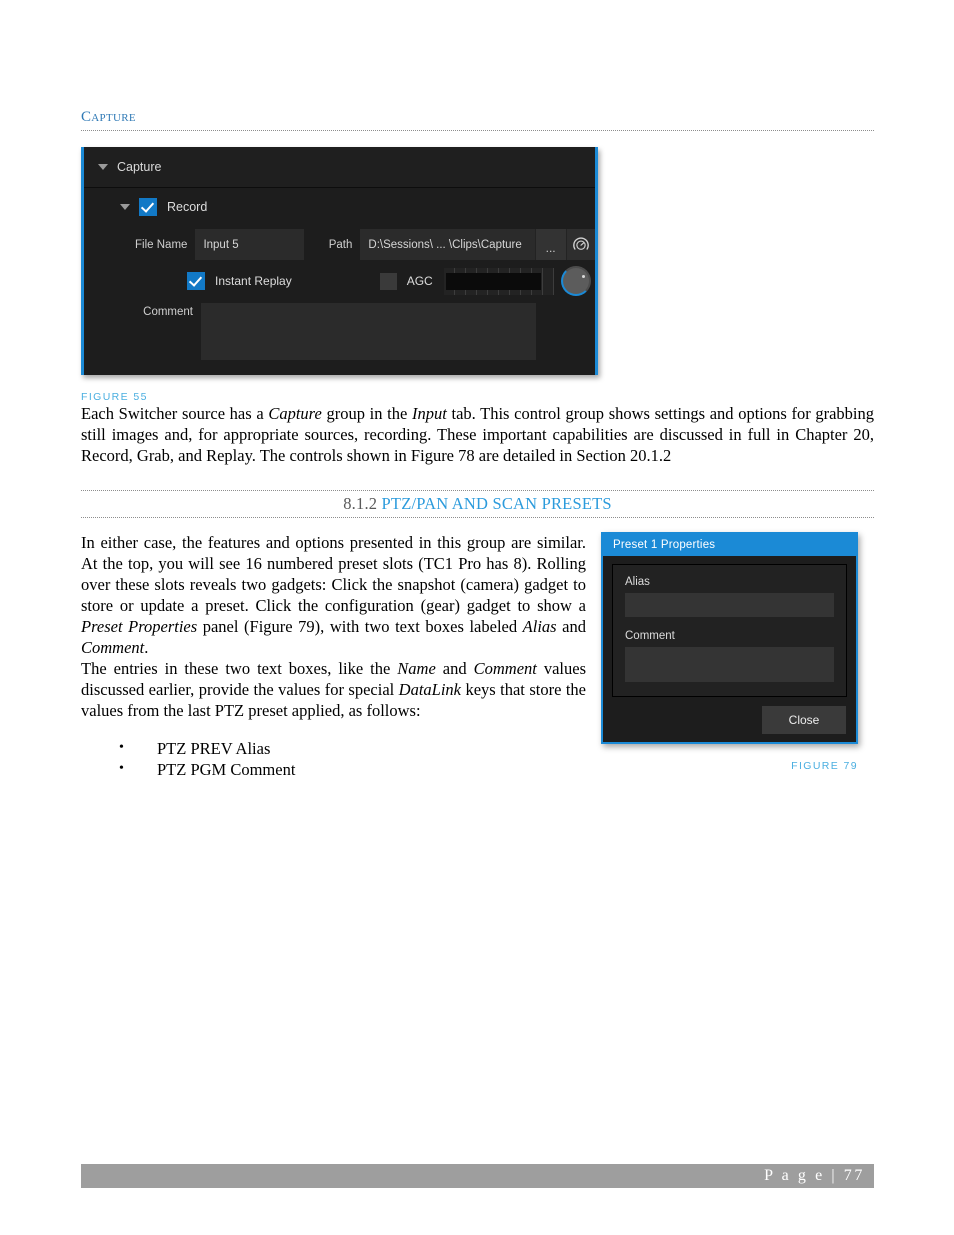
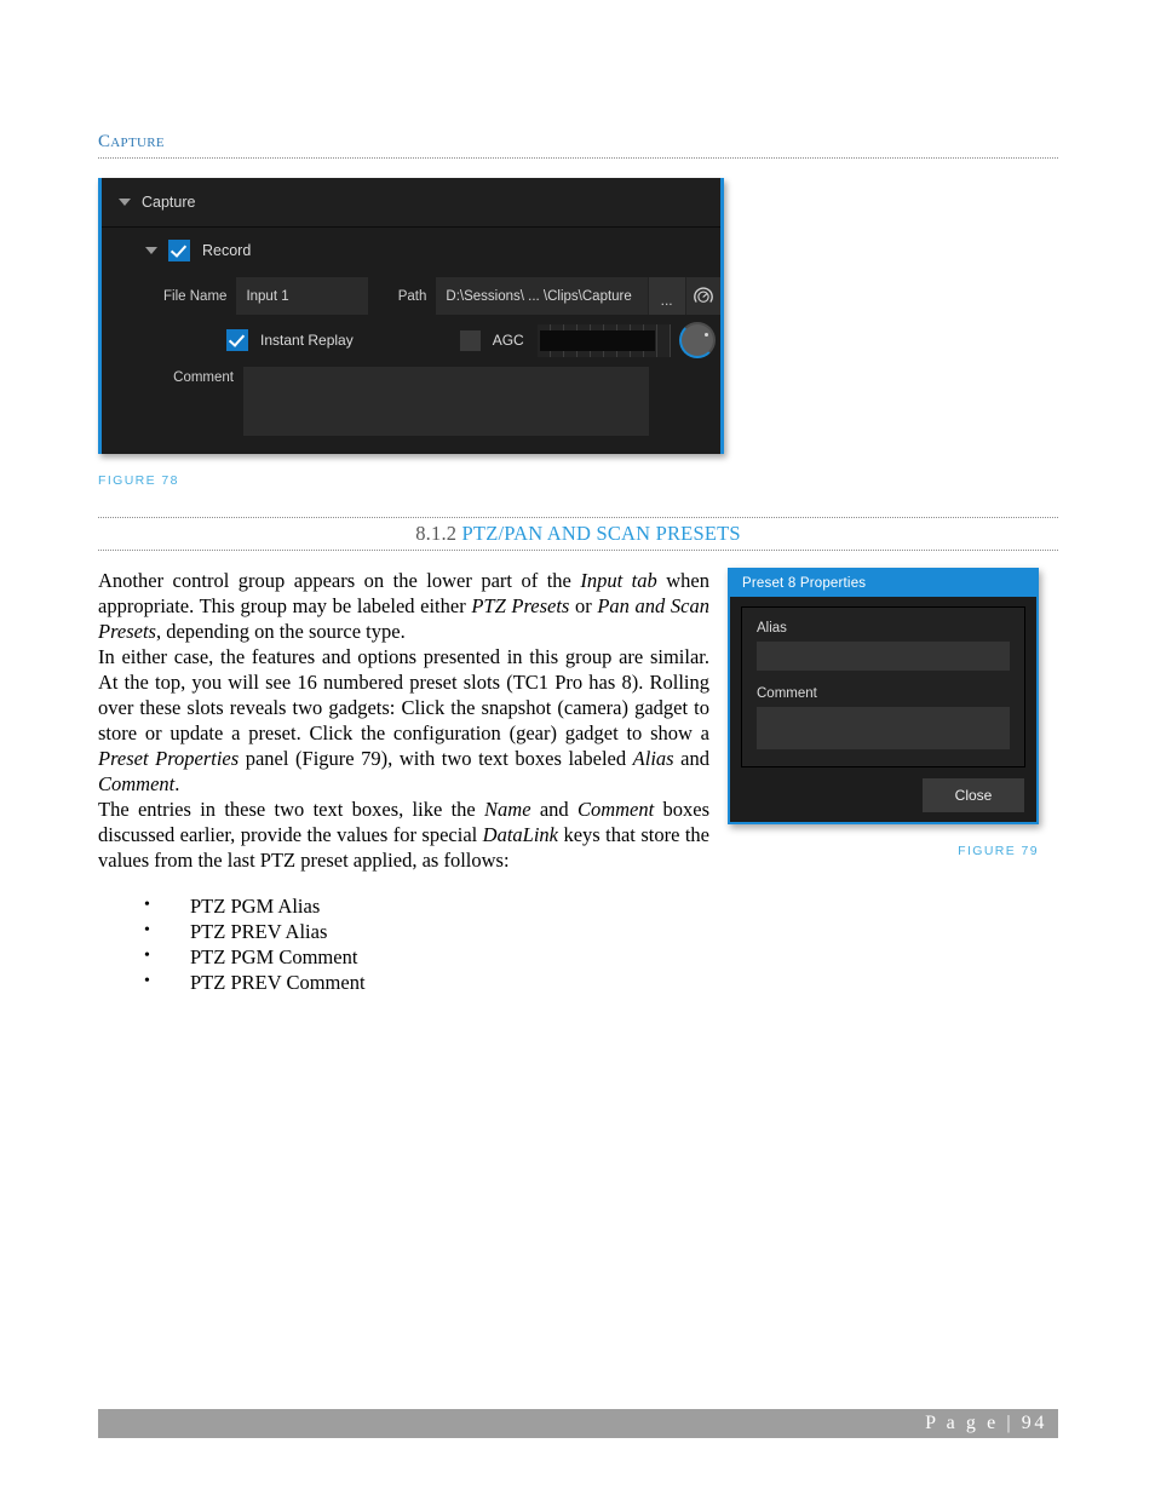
  Capture
  Capture
  Record
  File Name
- Input 5
+ Input 1
  Path
  D:\Sessions\ ... \Clips\Capture
  ...
  Instant Replay
  AGC
  Comment
- FIGURE 55
+ FIGURE 78
- Each Switcher source has a Capture group in the Input tab. This control group shows settings and options for grabbing still images and, for appropriate sources, recording. These important capabilities are discussed in full in Chapter 20, Record, Grab, and Replay. The controls shown in Figure 78 are detailed in Section 20.1.2
  8.1.2 PTZ/PAN AND SCAN PRESETS
+ Another control group appears on the lower part of the Input tab when appropriate. This group may be labeled either PTZ Presets or Pan and Scan Presets, depending on the source type.
  In either case, the features and options presented in this group are similar. At the top, you will see 16 numbered preset slots (TC1 Pro has 8). Rolling over these slots reveals two gadgets: Click the snapshot (camera) gadget to store or update a preset. Click the configuration (gear) gadget to show a Preset Properties panel (Figure 79), with two text boxes labeled Alias and Comment.
- The entries in these two text boxes, like the Name and Comment values discussed earlier, provide the values for special DataLink keys that store the values from the last PTZ preset applied, as follows:
+ The entries in these two text boxes, like the Name and Comment boxes discussed earlier, provide the values for special DataLink keys that store the values from the last PTZ preset applied, as follows:
+ PTZ PGM Alias
  PTZ PREV Alias
  PTZ PGM Comment
+ PTZ PREV Comment
- Preset 1 Properties
+ Preset 8 Properties
  Alias
  Comment
  Close
  FIGURE 79
- P a g e | 77
+ P a g e | 94
